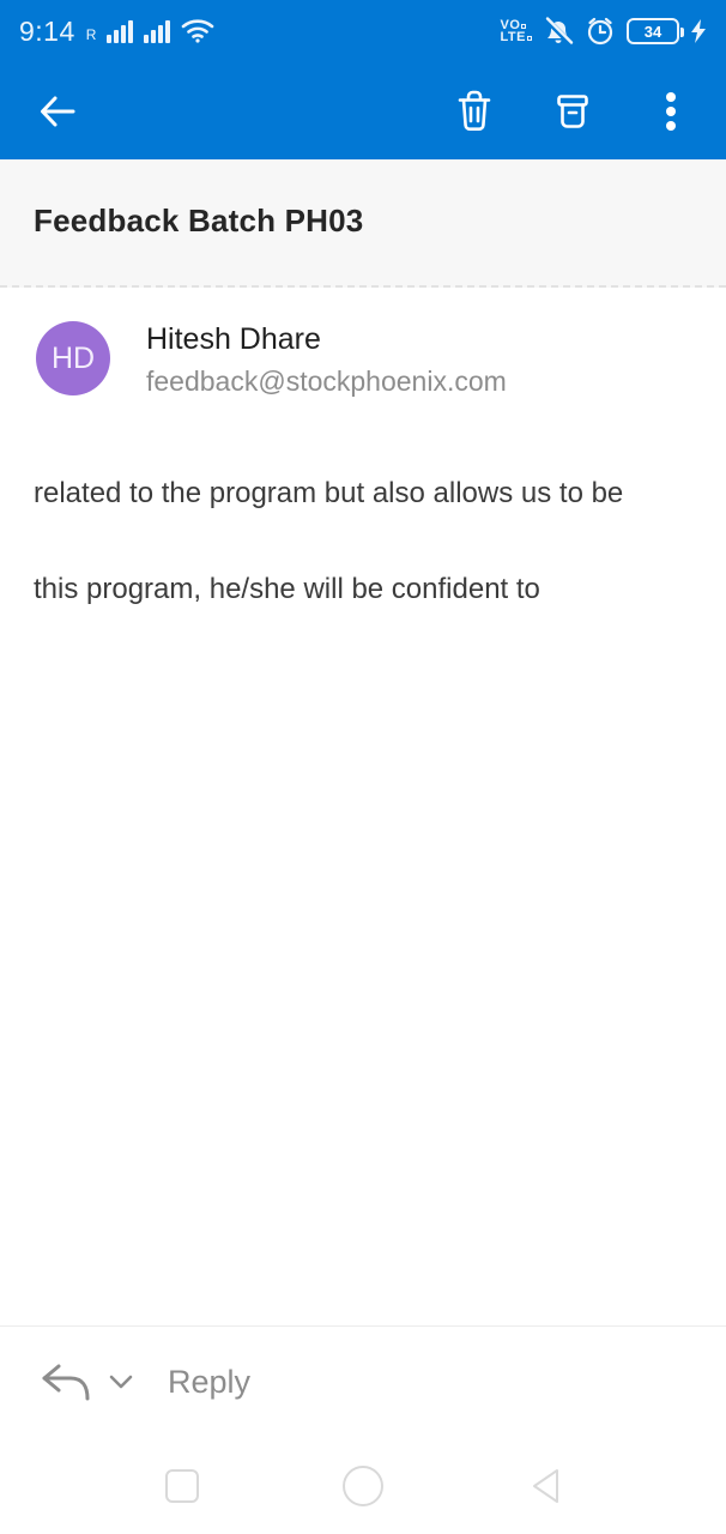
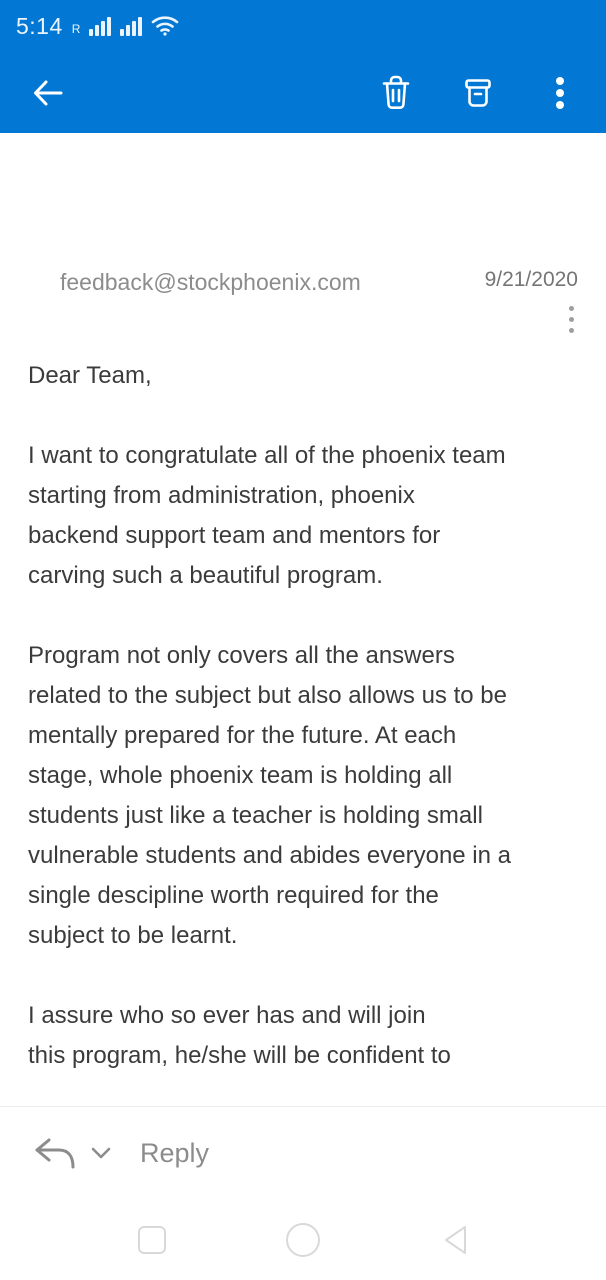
- 9:14
+ 5:14
  R
- VO
- LTE
- 34
- Feedback Batch PH03
- HD
- Hitesh Dhare
  feedback@stockphoenix.com
+ 9/21/2020
+ Dear Team,
+ I want to congratulate all of the phoenix team
+ starting from administration, phoenix
+ backend support team and mentors for
+ carving such a beautiful program.
+ Program not only covers all the answers
- related to the program but also allows us to be
+ related to the subject but also allows us to be
+ mentally prepared for the future. At each
+ stage, whole phoenix team is holding all
+ students just like a teacher is holding small
+ vulnerable students and abides everyone in a
+ single descipline worth required for the
+ subject to be learnt.
+ I assure who so ever has and will join
  this program, he/she will be confident to
  Reply
